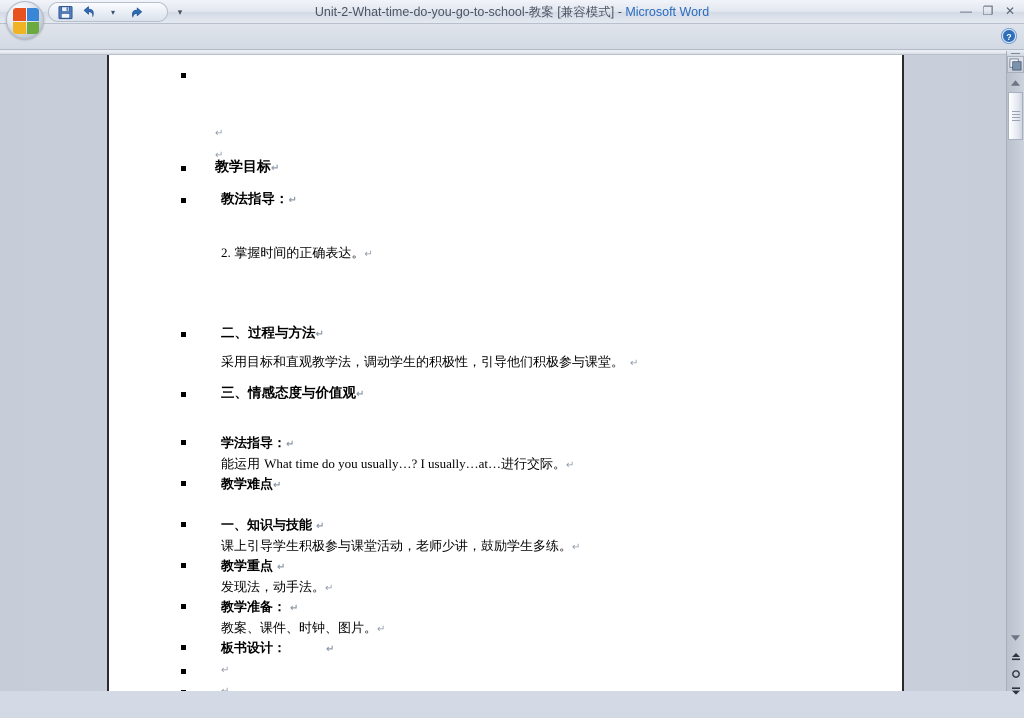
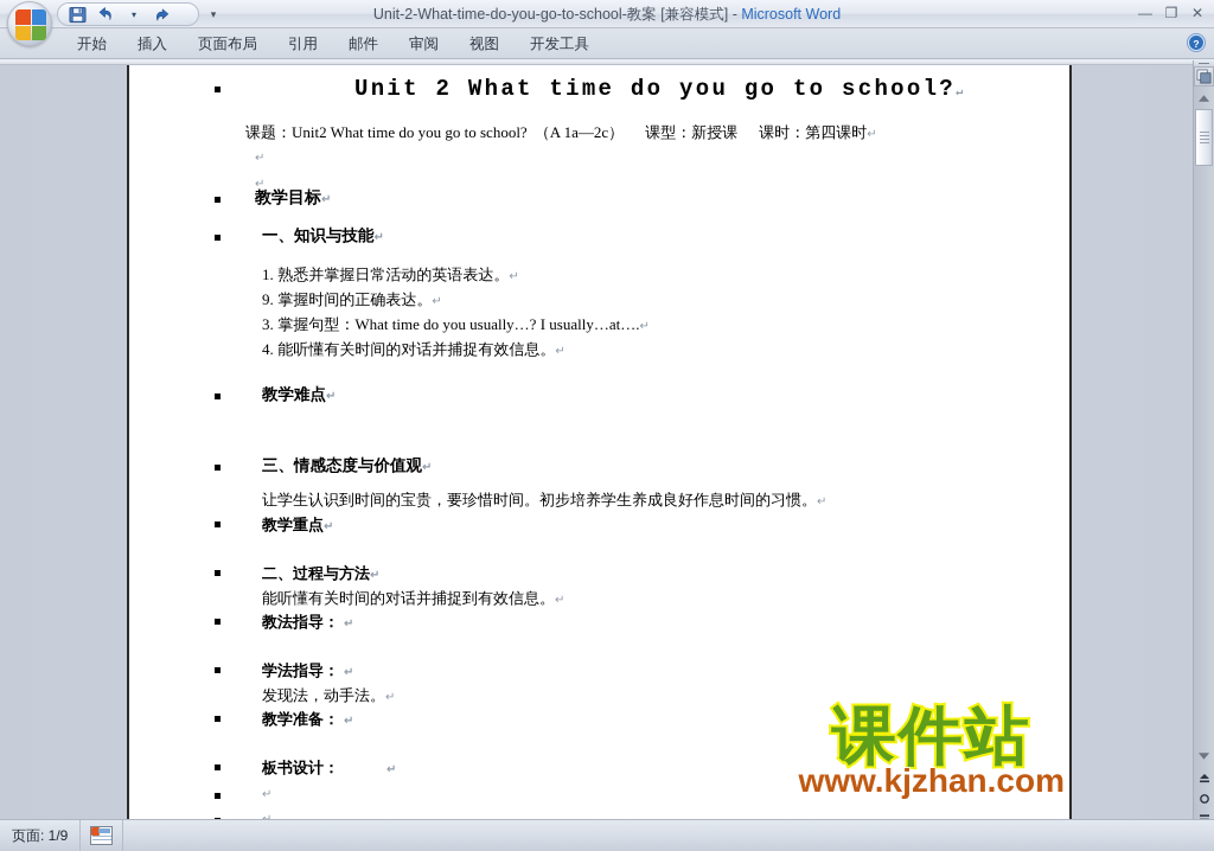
  ▾
  ▾
  Unit-2-What-time-do-you-go-to-school-教案 [兼容模式] - Microsoft Word
  —
  ❐
  ✕
+ 开始
+ 插入
+ 页面布局
+ 引用
+ 邮件
+ 审阅
+ 视图
+ 开发工具
  ?
+ Unit 2 What time do you go to school?↵
+ 课题：Unit2 What time do you go to school? （A 1a—2c） 课型：新授课 课时：第四课时↵
  ↵
  ↵
  教学目标↵
- 教法指导：↵
+ 一、知识与技能↵
+ 1. 熟悉并掌握日常活动的英语表达。↵
- 2. 掌握时间的正确表达。↵
+ 9. 掌握时间的正确表达。↵
+ 3. 掌握句型：What time do you usually…? I usually…at….↵
+ 4. 能听懂有关时间的对话并捕捉有效信息。↵
- 二、过程与方法↵
+ 教学难点↵
- 采用目标和直观教学法，调动学生的积极性，引导他们积极参与课堂。 ↵
  三、情感态度与价值观↵
+ 让学生认识到时间的宝贵，要珍惜时间。初步培养学生养成良好作息时间的习惯。↵
- 学法指导：↵
+ 教学重点↵
- 能运用 What time do you usually…? I usually…at…进行交际。↵
- 教学难点↵
+ 二、过程与方法↵
+ 能听懂有关时间的对话并捕捉到有效信息。↵
- 一、知识与技能 ↵
+ 教法指导： ↵
- 课上引导学生积极参与课堂活动，老师少讲，鼓励学生多练。↵
- 教学重点 ↵
+ 学法指导： ↵
  发现法，动手法。↵
  教学准备： ↵
- 教案、课件、时钟、图片。↵
  板书设计： ↵
  ↵
+ 课件站
+ www.kjzhan.com
+ 页面: 1/9
